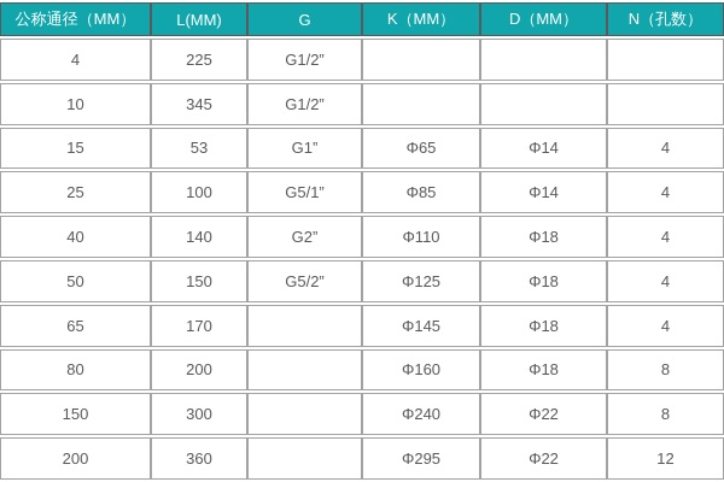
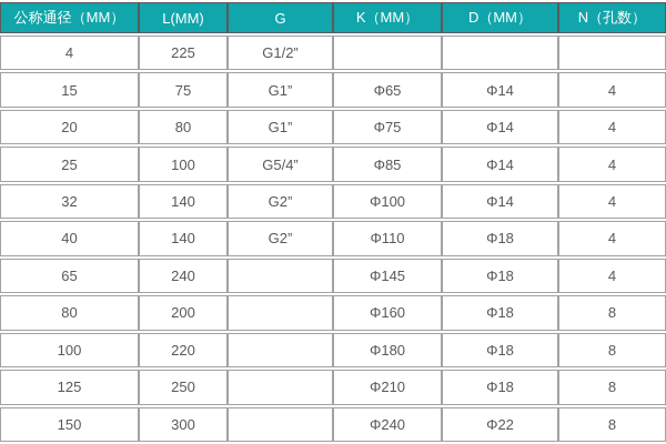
  公称通径（MM）	L(MM)	G	K（MM）	D（MM）	N（孔数）
  4	225	G1/2”
- 10	345	G1/2”
- 15	53	G1”	Φ65	Φ14	4
+ 15	75	G1”	Φ65	Φ14	4
+ 20	80	G1”	Φ75	Φ14	4
- 25	100	G5/1”	Φ85	Φ14	4
+ 25	100	G5/4”	Φ85	Φ14	4
+ 32	140	G2”	Φ100	Φ14	4
  40	140	G2”	Φ110	Φ18	4
- 50	150	G5/2”	Φ125	Φ18	4
- 65	170		Φ145	Φ18	4
+ 65	240		Φ145	Φ18	4
  80	200		Φ160	Φ18	8
+ 100	220		Φ180	Φ18	8
+ 125	250		Φ210	Φ18	8
  150	300		Φ240	Φ22	8
- 200	360		Φ295	Φ22	12
